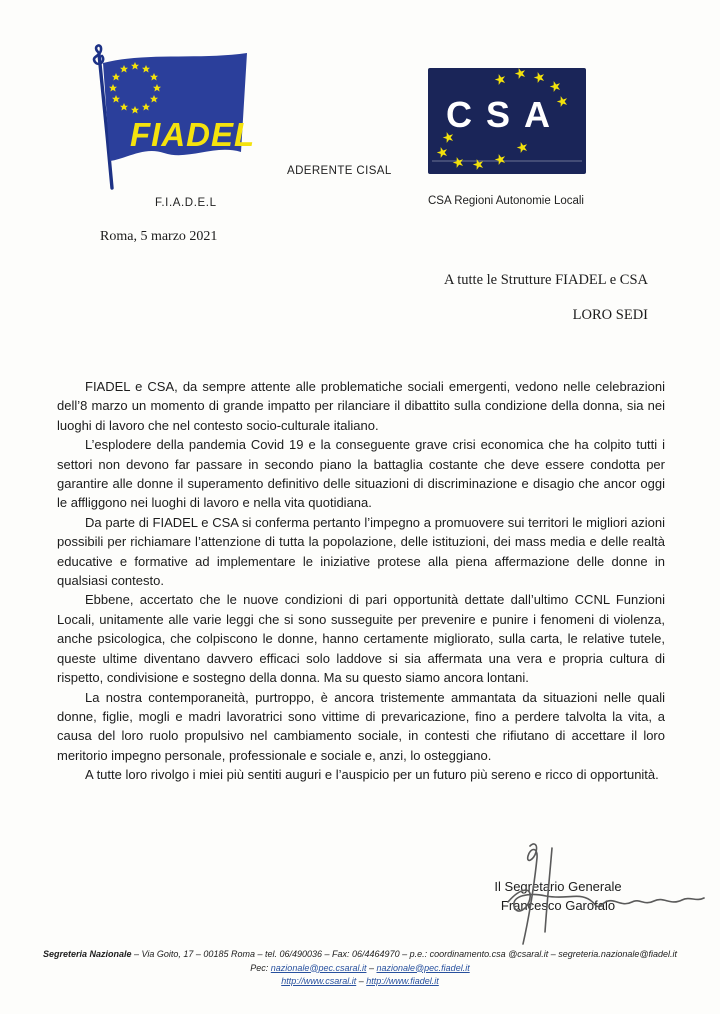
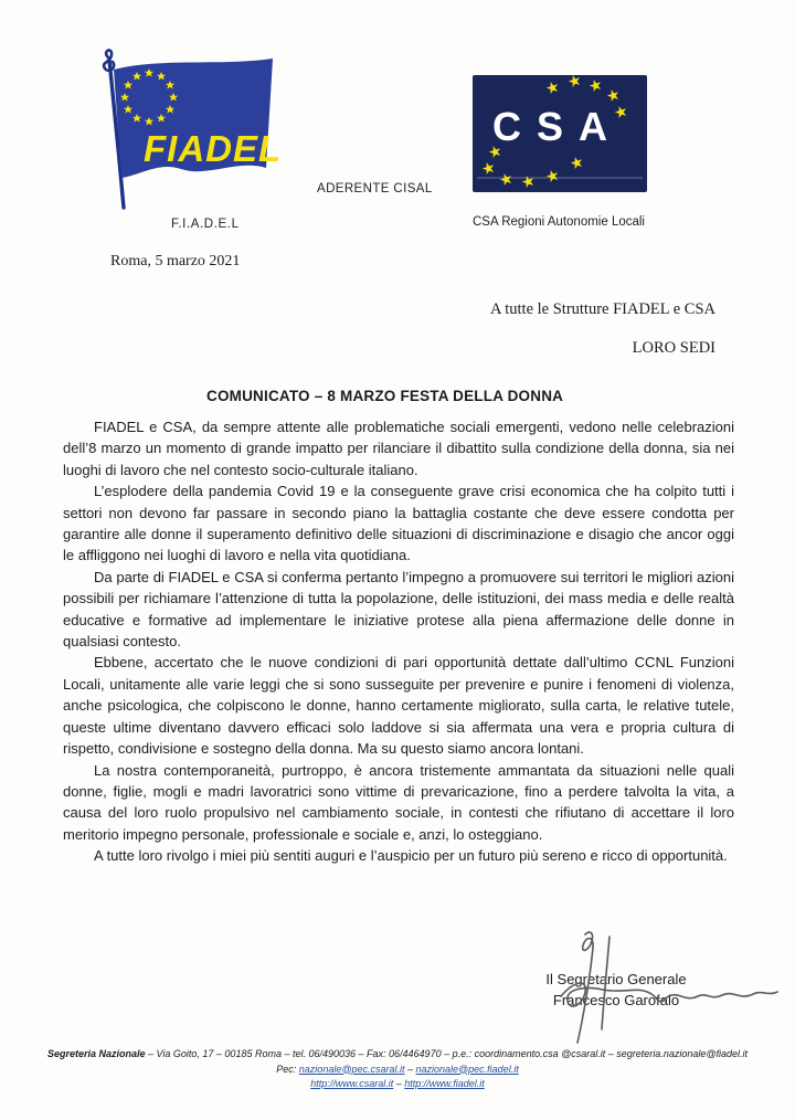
  FIADEL
  ADERENTE CISAL
  F.I.A.D.E.L
  CSA
  CSA Regioni Autonomie Locali
  Roma, 5 marzo 2021
  A tutte le Strutture FIADEL e CSA
  LORO SEDI
+ COMUNICATO – 8 MARZO FESTA DELLA DONNA
  FIADEL e CSA, da sempre attente alle problematiche sociali emergenti, vedono nelle celebrazioni dell’8 marzo un momento di grande impatto per rilanciare il dibattito sulla condizione della donna, sia nei luoghi di lavoro che nel contesto socio-culturale italiano.
  L’esplodere della pandemia Covid 19 e la conseguente grave crisi economica che ha colpito tutti i settori non devono far passare in secondo piano la battaglia costante che deve essere condotta per garantire alle donne il superamento definitivo delle situazioni di discriminazione e disagio che ancor oggi le affliggono nei luoghi di lavoro e nella vita quotidiana.
  Da parte di FIADEL e CSA si conferma pertanto l’impegno a promuovere sui territori le migliori azioni possibili per richiamare l’attenzione di tutta la popolazione, delle istituzioni, dei mass media e delle realtà educative e formative ad implementare le iniziative protese alla piena affermazione delle donne in qualsiasi contesto.
  Ebbene, accertato che le nuove condizioni di pari opportunità dettate dall’ultimo CCNL Funzioni Locali, unitamente alle varie leggi che si sono susseguite per prevenire e punire i fenomeni di violenza, anche psicologica, che colpiscono le donne, hanno certamente migliorato, sulla carta, le relative tutele, queste ultime diventano davvero efficaci solo laddove si sia affermata una vera e propria cultura di rispetto, condivisione e sostegno della donna. Ma su questo siamo ancora lontani.
  La nostra contemporaneità, purtroppo, è ancora tristemente ammantata da situazioni nelle quali donne, figlie, mogli e madri lavoratrici sono vittime di prevaricazione, fino a perdere talvolta la vita, a causa del loro ruolo propulsivo nel cambiamento sociale, in contesti che rifiutano di accettare il loro meritorio impegno personale, professionale e sociale e, anzi, lo osteggiano.
  A tutte loro rivolgo i miei più sentiti auguri e l’auspicio per un futuro più sereno e ricco di opportunità.
  Il Segretario Generale
  Franesco Garolo
  Segreteria Nazionale – Via Goito, 17 – 00185 Roma – tel. 06/490036 – Fax: 06/4464970 – p.e.: coordinamento.csa @csaral.it – segreteria.nazionale@fiadel.it
  Pec: nazionale@pec.csaral.it – nazionale@pec.fiadel.it
  http://www.csaral.it – http://www.fiadel.it
